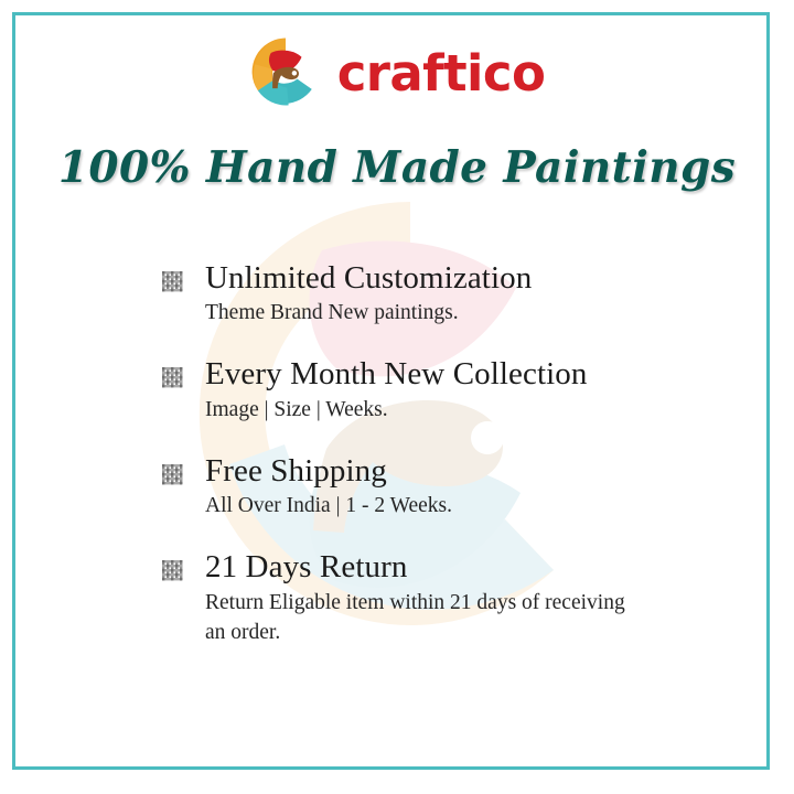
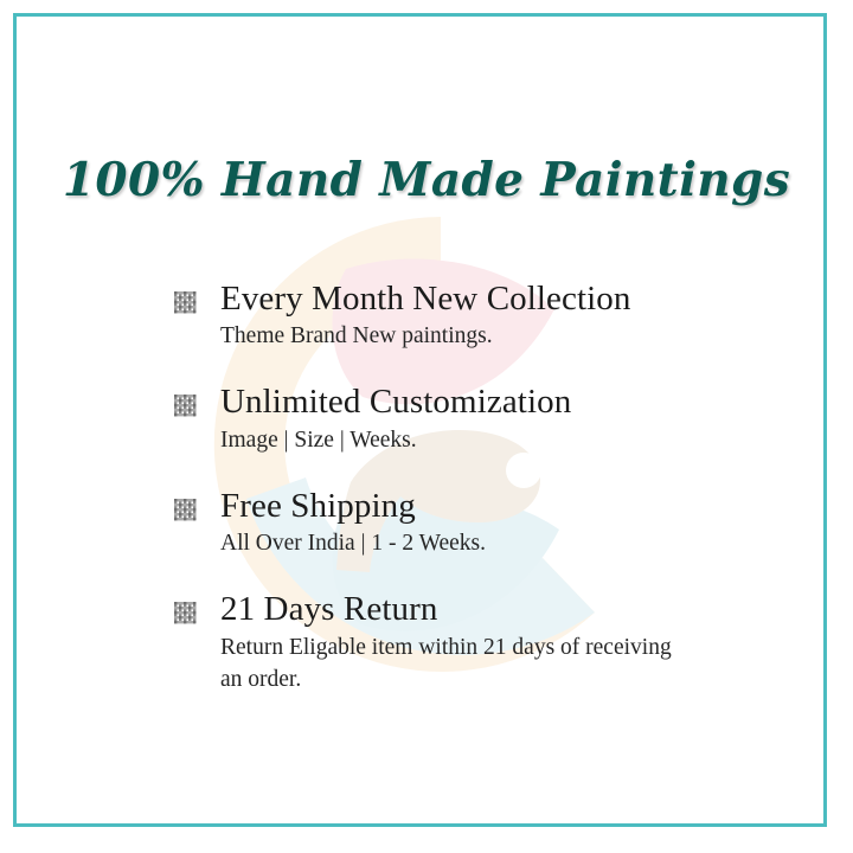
- craftico
  100% Hand Made Paintings
- Unlimited Customization
+ Every Month New Collection
  Theme Brand New paintings.
- Every Month New Collection
+ Unlimited Customization
  Image | Size | Weeks.
  Free Shipping
  All Over India | 1 - 2 Weeks.
  21 Days Return
  Return Eligable item within 21 days of receiving an order.
